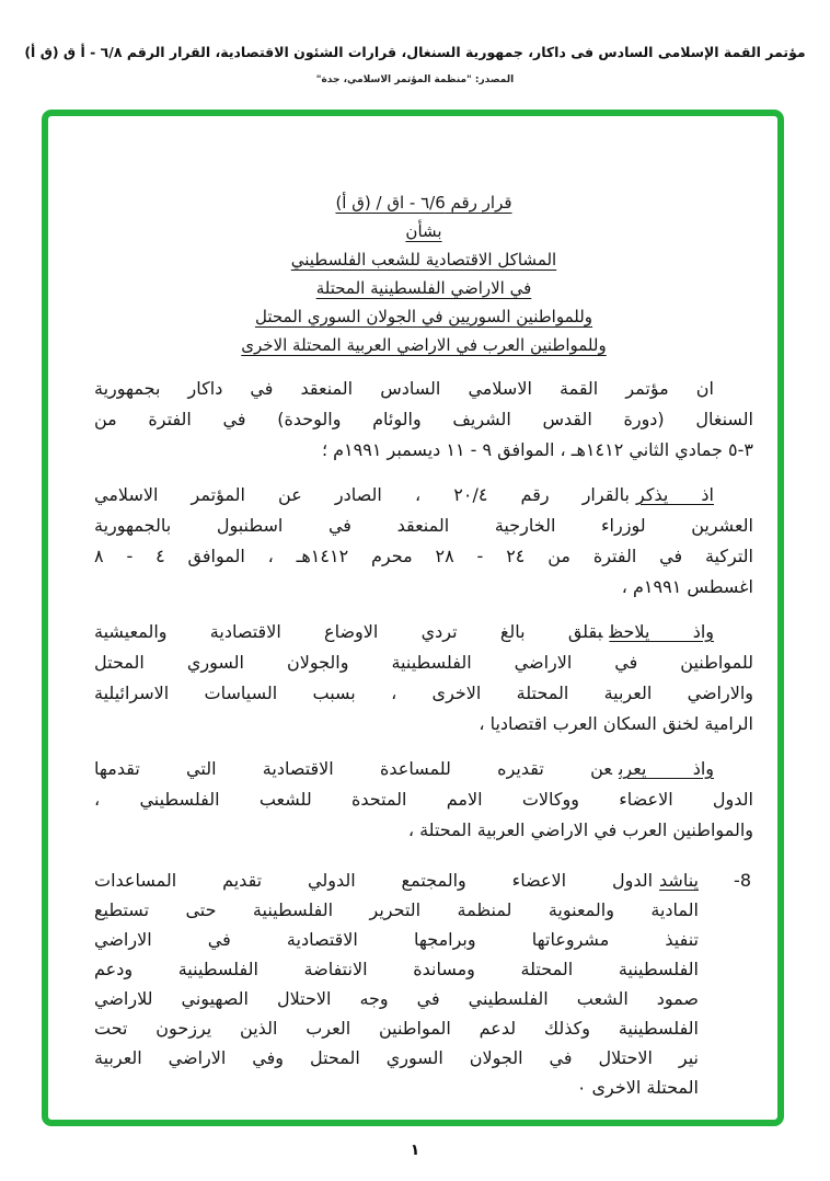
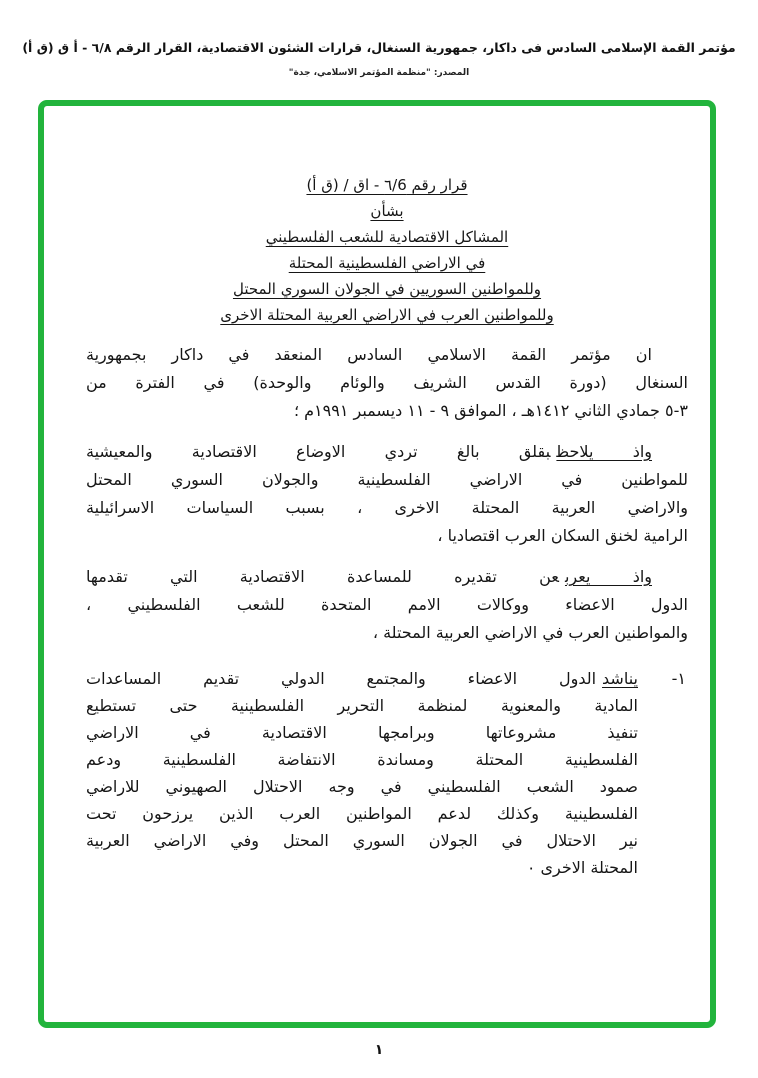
  مؤتمر القمة الإسلامى السادس فى داكار، جمهورية السنغال، قرارات الشئون الاقتصادية، القرار الرقم ٦/٨ - أ ق (ق أ)
  المصدر: "منظمة المؤتمر الاسلامي، جدة"
  قرار رقم ٦/6 - اق / (ق أ)
  بشأن
  المشاكل الاقتصادية للشعب الفلسطيني
  في الاراضي الفلسطينية المحتلة
  وللمواطنين السوريين في الجولان السوري المحتل
  وللمواطنين العرب في الاراضي العربية المحتلة الاخرى
  ان مؤتمر القمة الاسلامي السادس المنعقد في داكار بجمهورية
  السنغال (دورة القدس الشريف والوئام والوحدة) في الفترة من
  ٣-٥ جمادي الثاني ١٤١٢هـ ، الموافق ٩ - ١١ ديسمبر ١٩٩١م ؛
- اذ يذكربالقرار رقم ٢٠/٤ ، الصادر عن المؤتمر الاسلامي
- العشرين لوزراء الخارجية المنعقد في اسطنبول بالجمهورية
- التركية في الفترة من ٢٤ - ٢٨ محرم ١٤١٢هـ ، الموافق ٤ - ٨
- اغسطس ١٩٩١م ،
  واذ يلاحظبقلق بالغ تردي الاوضاع الاقتصادية والمعيشية
  للمواطنين في الاراضي الفلسطينية والجولان السوري المحتل
  والاراضي العربية المحتلة الاخرى ، بسبب السياسات الاسرائيلية
  الرامية لخنق السكان العرب اقتصاديا ،
  واذ يعربعن تقديره للمساعدة الاقتصادية التي تقدمها
  الدول الاعضاء ووكالات الامم المتحدة للشعب الفلسطيني ،
  والمواطنين العرب في الاراضي العربية المحتلة ،
- 8-
+ ١-
  يناشدالدول الاعضاء والمجتمع الدولي تقديم المساعدات
  المادية والمعنوية لمنظمة التحرير الفلسطينية حتى تستطيع
  تنفيذ مشروعاتها وبرامجها الاقتصادية في الاراضي
  الفلسطينية المحتلة ومساندة الانتفاضة الفلسطينية ودعم
  صمود الشعب الفلسطيني في وجه الاحتلال الصهيوني للاراضي
  الفلسطينية وكذلك لدعم المواطنين العرب الذين يرزحون تحت
  نير الاحتلال في الجولان السوري المحتل وفي الاراضي العربية
  المحتلة الاخرى ٠
  ١
